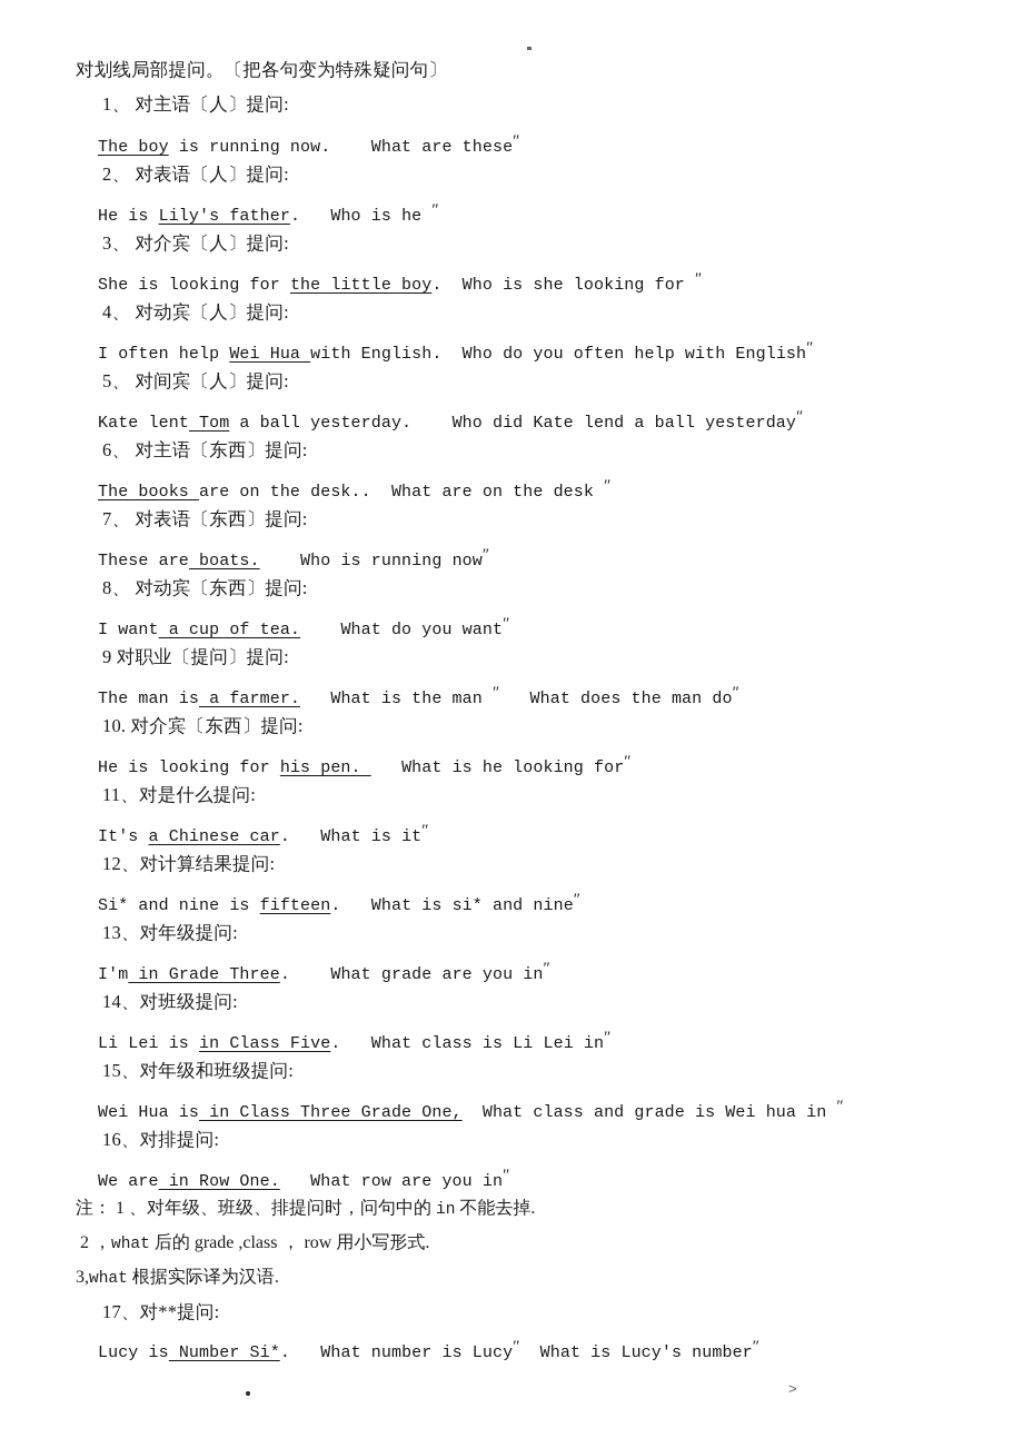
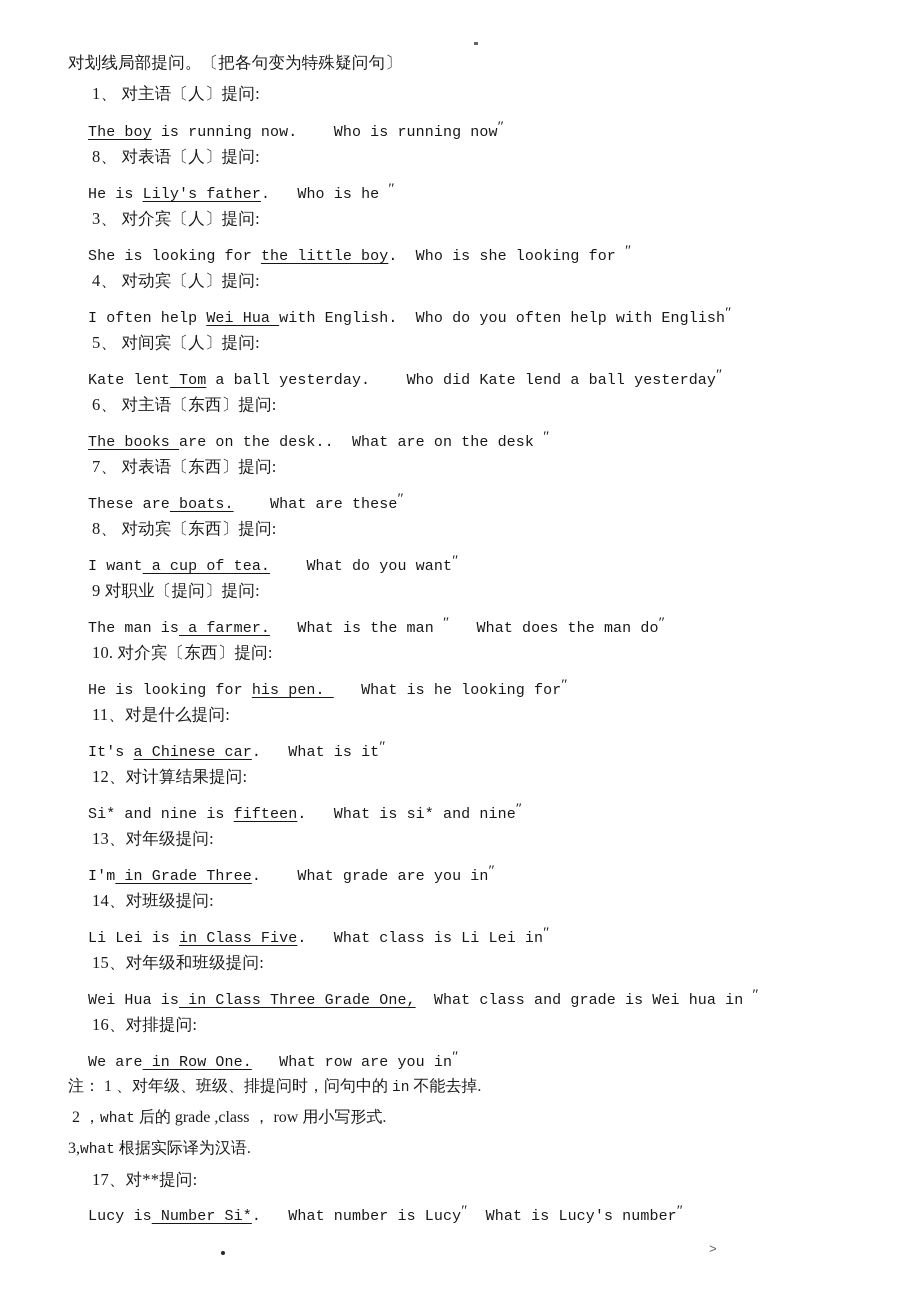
  对划线局部提问。〔把各句变为特殊疑问句〕
  1、 对主语〔人〕提问:
- The boy is running now. What are these″
+ The boy is running now. Who is running now″
- 2、 对表语〔人〕提问:
+ 8、 对表语〔人〕提问:
  He is Lily's father. Who is he ″
  3、 对介宾〔人〕提问:
  She is looking for the little boy. Who is she looking for ″
  4、 对动宾〔人〕提问:
  I often help Wei Hua with English. Who do you often help with English″
  5、 对间宾〔人〕提问:
  Kate lent Tom a ball yesterday. Who did Kate lend a ball yesterday″
  6、 对主语〔东西〕提问:
  The books are on the desk.. What are on the desk ″
  7、 对表语〔东西〕提问:
- These are boats. Who is running now″
+ These are boats. What are these″
  8、 对动宾〔东西〕提问:
  I want a cup of tea. What do you want″
  9 对职业〔提问〕提问:
  The man is a farmer. What is the man ″ What does the man do″
  10. 对介宾〔东西〕提问:
  He is looking for his pen. What is he looking for″
  11、对是什么提问:
  It's a Chinese car. What is it″
  12、对计算结果提问:
  Si* and nine is fifteen. What is si* and nine″
  13、对年级提问:
  I'm in Grade Three. What grade are you in″
  14、对班级提问:
  Li Lei is in Class Five. What class is Li Lei in″
  15、对年级和班级提问:
  Wei Hua is in Class Three Grade One, What class and grade is Wei hua in ″
  16、对排提问:
  We are in Row One. What row are you in″
  注： 1 、对年级、班级、排提问时，问句中的 in 不能去掉.
  2 ，what 后的 grade ,class ， row 用小写形式.
  3,what 根据实际译为汉语.
  17、对**提问:
  Lucy is Number Si*. What number is Lucy″ What is Lucy's number″
  >
